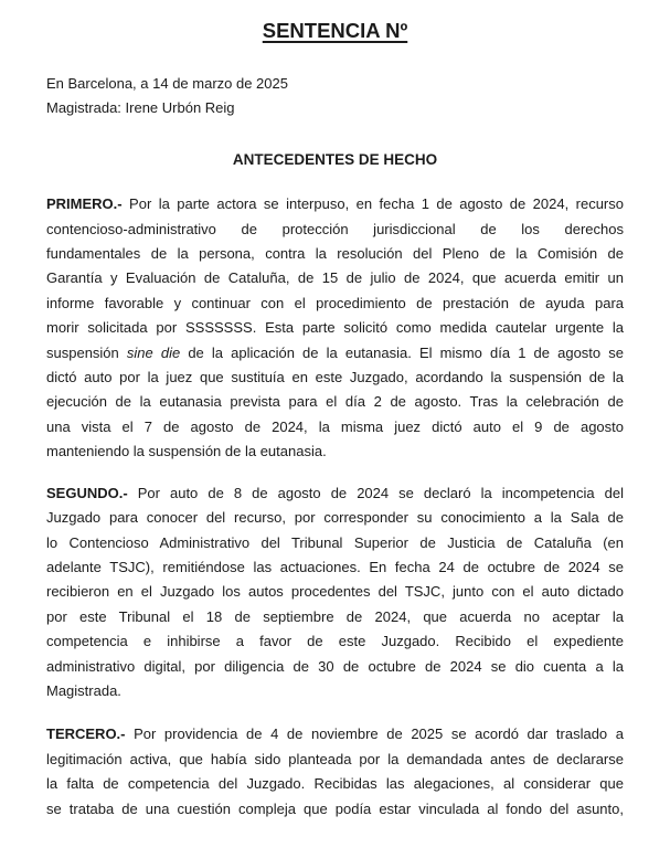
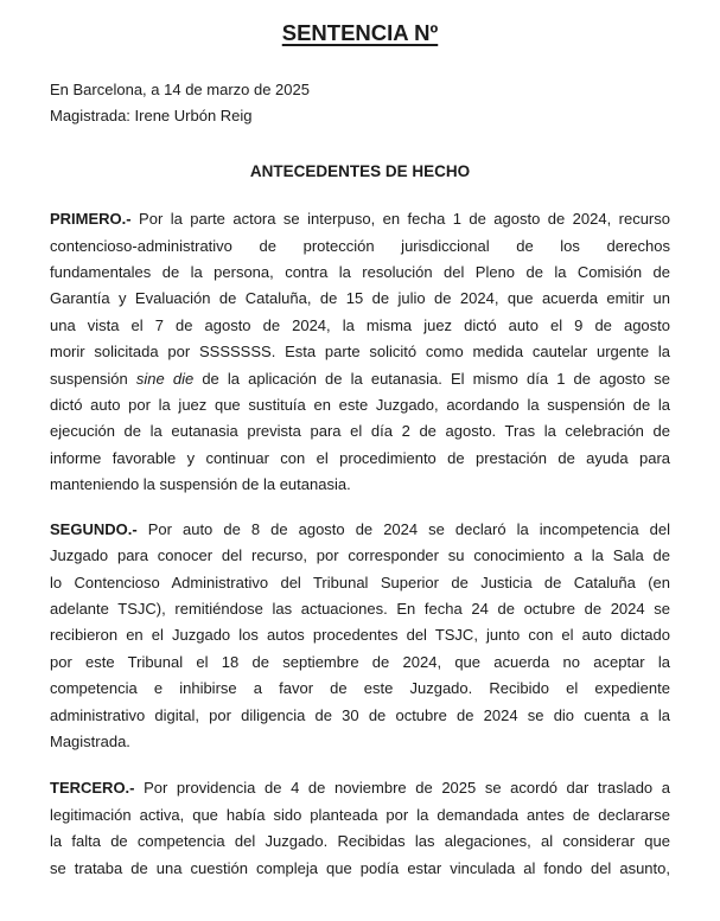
  SENTENCIA Nº
  En Barcelona, a 14 de marzo de 2025
  Magistrada: Irene Urbón Reig
  ANTECEDENTES DE HECHO
  PRIMERO.- Por la parte actora se interpuso, en fecha 1 de agosto de 2024, recurso
  contencioso-administrativo de protección jurisdiccional de los derechos
  fundamentales de la persona, contra la resolución del Pleno de la Comisión de
  Garantía y Evaluación de Cataluña, de 15 de julio de 2024, que acuerda emitir un
- informe favorable y continuar con el procedimiento de prestación de ayuda para
+ una vista el 7 de agosto de 2024, la misma juez dictó auto el 9 de agosto
  morir solicitada por SSSSSSS. Esta parte solicitó como medida cautelar urgente la
  suspensión sine die de la aplicación de la eutanasia. El mismo día 1 de agosto se
  dictó auto por la juez que sustituía en este Juzgado, acordando la suspensión de la
  ejecución de la eutanasia prevista para el día 2 de agosto. Tras la celebración de
- una vista el 7 de agosto de 2024, la misma juez dictó auto el 9 de agosto
+ informe favorable y continuar con el procedimiento de prestación de ayuda para
  manteniendo la suspensión de la eutanasia.
  SEGUNDO.- Por auto de 8 de agosto de 2024 se declaró la incompetencia del
  Juzgado para conocer del recurso, por corresponder su conocimiento a la Sala de
  lo Contencioso Administrativo del Tribunal Superior de Justicia de Cataluña (en
  adelante TSJC), remitiéndose las actuaciones. En fecha 24 de octubre de 2024 se
  recibieron en el Juzgado los autos procedentes del TSJC, junto con el auto dictado
  por este Tribunal el 18 de septiembre de 2024, que acuerda no aceptar la
  competencia e inhibirse a favor de este Juzgado. Recibido el expediente
  administrativo digital, por diligencia de 30 de octubre de 2024 se dio cuenta a la
  Magistrada.
  TERCERO.- Por providencia de 4 de noviembre de 2025 se acordó dar traslado a
  legitimación activa, que había sido planteada por la demandada antes de declararse
  la falta de competencia del Juzgado. Recibidas las alegaciones, al considerar que
  se trataba de una cuestión compleja que podía estar vinculada al fondo del asunto,
